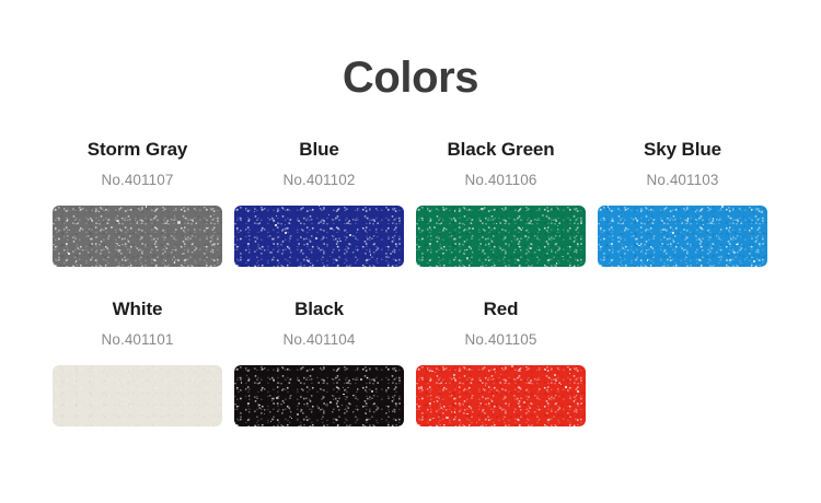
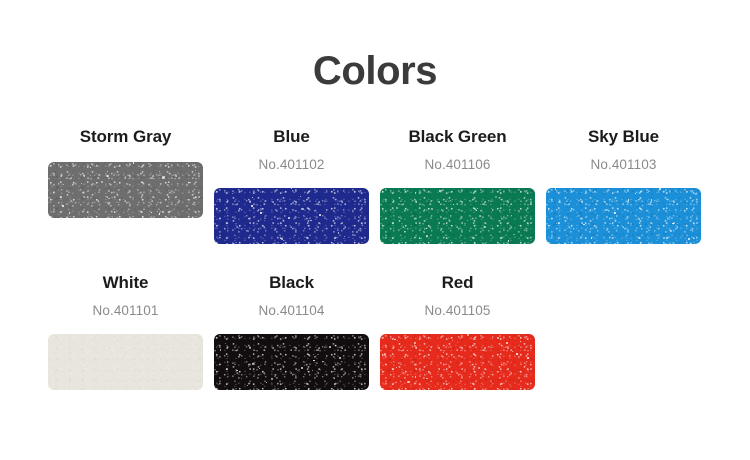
  Colors
  Storm Gray
- No.401107
  Blue
  No.401102
  Black Green
  No.401106
  Sky Blue
  No.401103
  White
  No.401101
  Black
  No.401104
  Red
  No.401105
